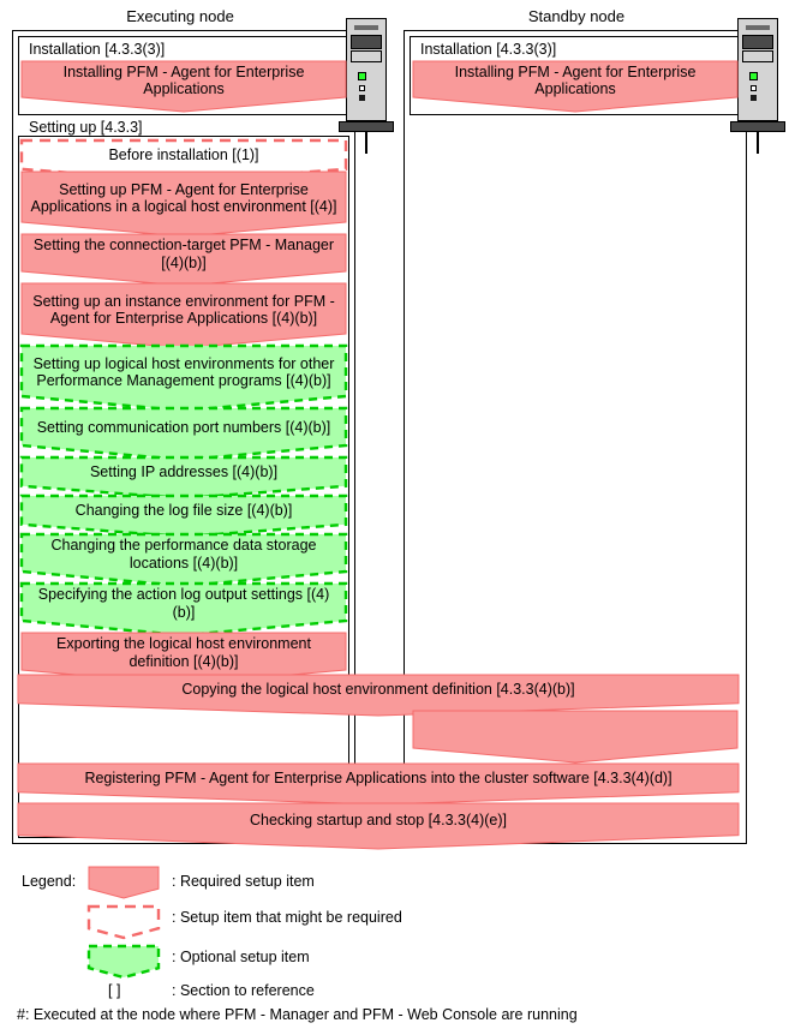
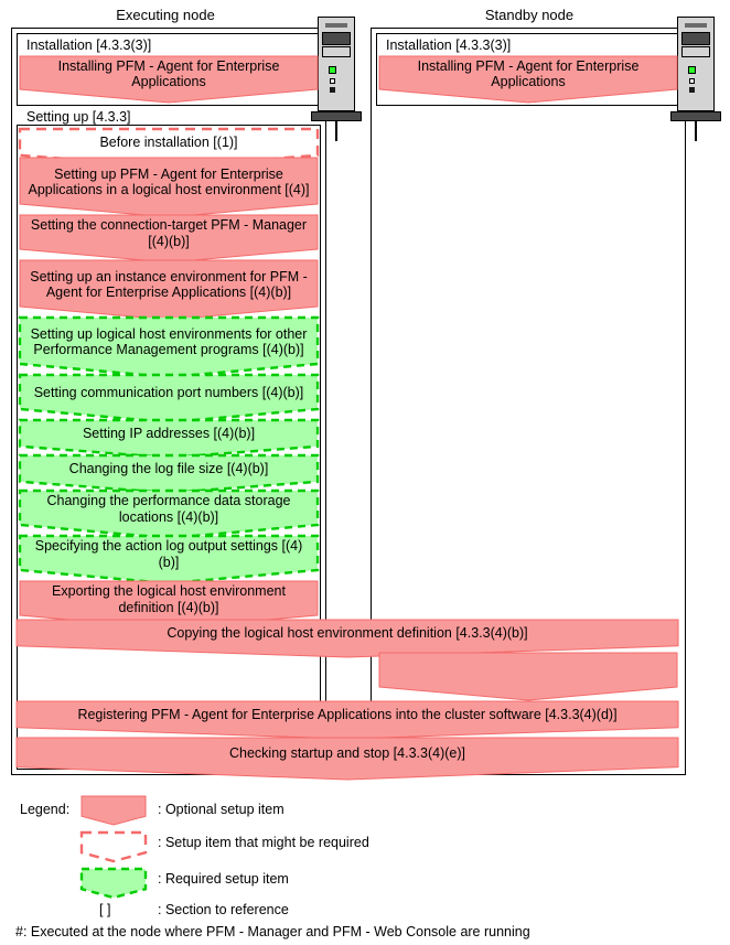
  Executing node
  Standby node
  Installation [4.3.3(3)]
  Setting up [4.3.3]
  Installation [4.3.3(3)]
  Installing PFM - Agent for Enterprise Applications
  Installing PFM - Agent for Enterprise Applications
  Before installation [(1)]
  Setting up PFM - Agent for Enterprise Applications in a logical host environment [(4)]
  Setting the connection-target PFM - Manager [(4)(b)]
  Setting up an instance environment for PFM - Agent for Enterprise Applications [(4)(b)]
  Setting up logical host environments for other Performance Management programs [(4)(b)]
  Setting communication port numbers [(4)(b)]
  Setting IP addresses [(4)(b)]
  Changing the log file size [(4)(b)]
  Changing the performance data storage locations [(4)(b)]
  Specifying the action log output settings [(4)(b)]
  Exporting the logical host environment definition [(4)(b)]
  Copying the logical host environment definition [4.3.3(4)(b)]
  Registering PFM - Agent for Enterprise Applications into the cluster software [4.3.3(4)(d)]
  Checking startup and stop [4.3.3(4)(e)]
  Legend:
- : Required setup item
+ : Optional setup item
  : Setup item that might be required
- : Optional setup item
+ : Required setup item
  [ ]
  : Section to reference
  #: Executed at the node where PFM - Manager and PFM - Web Console are running
